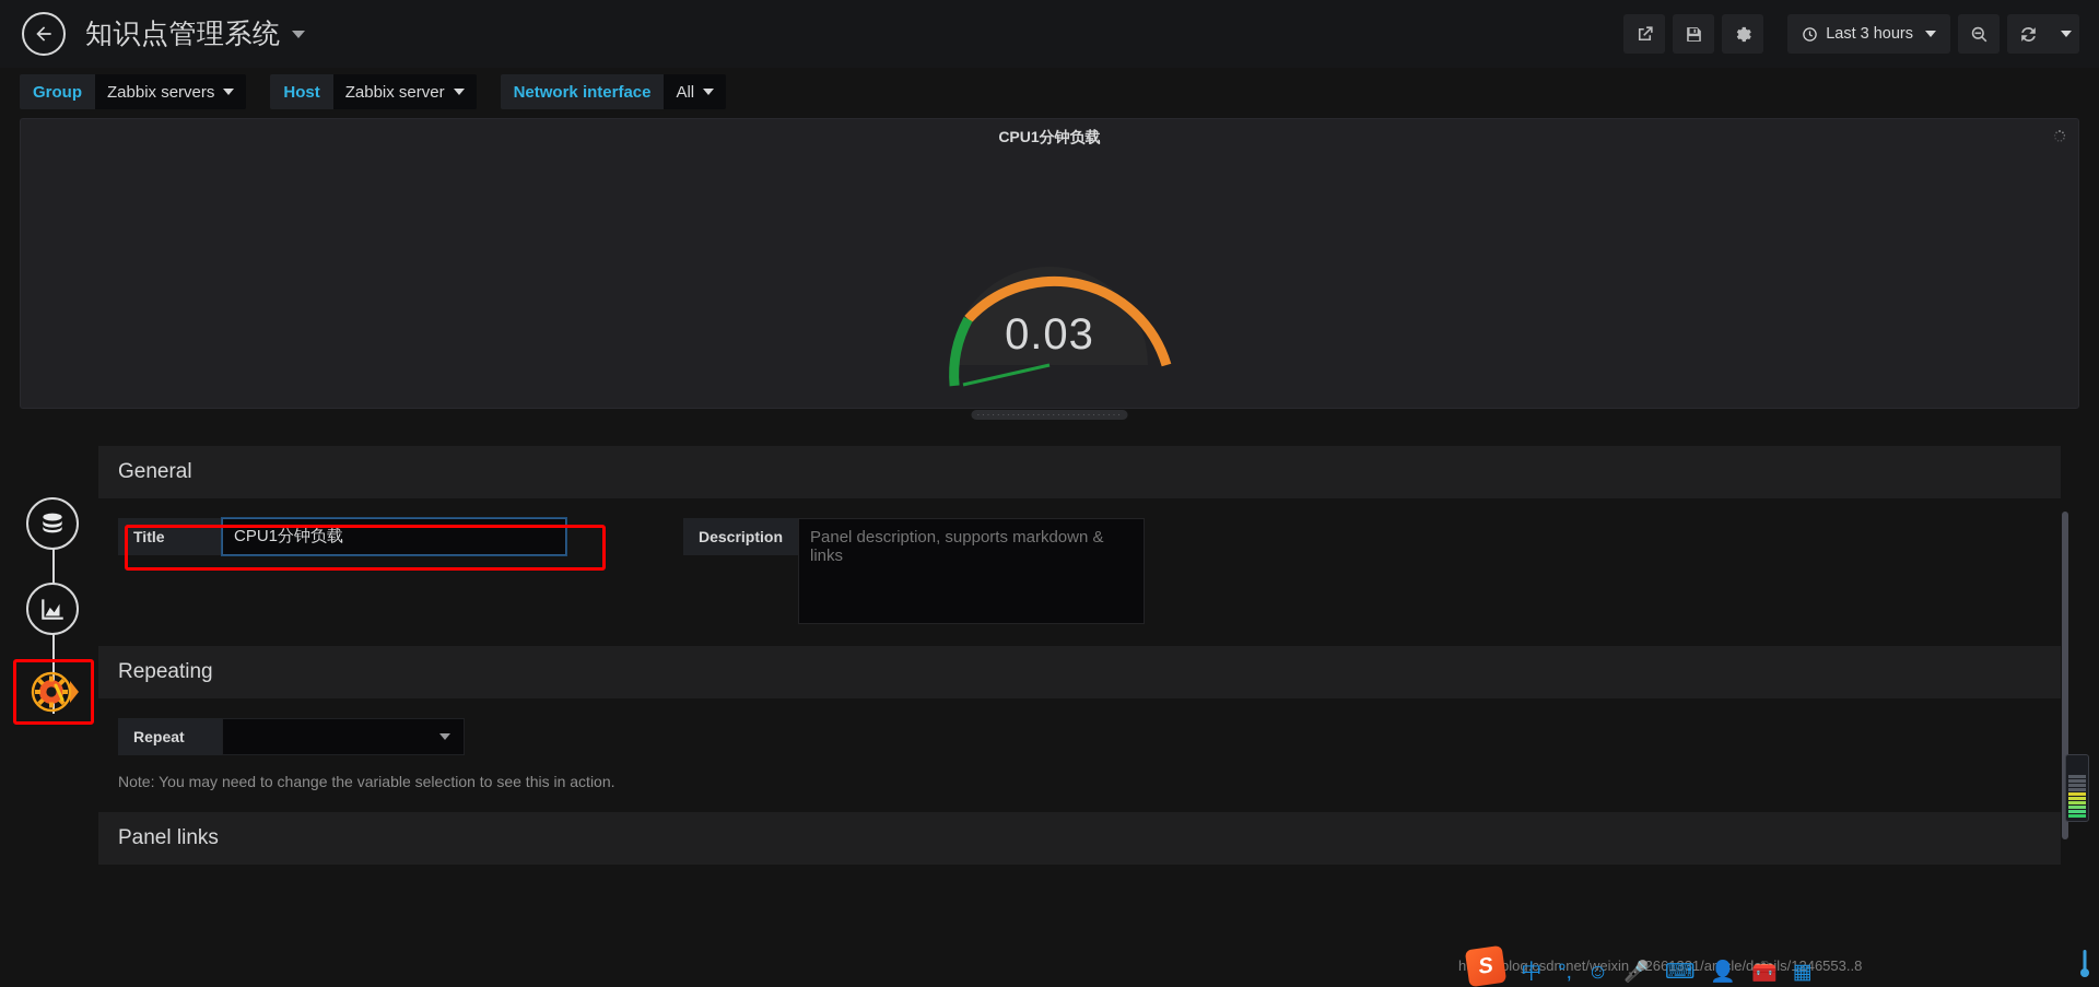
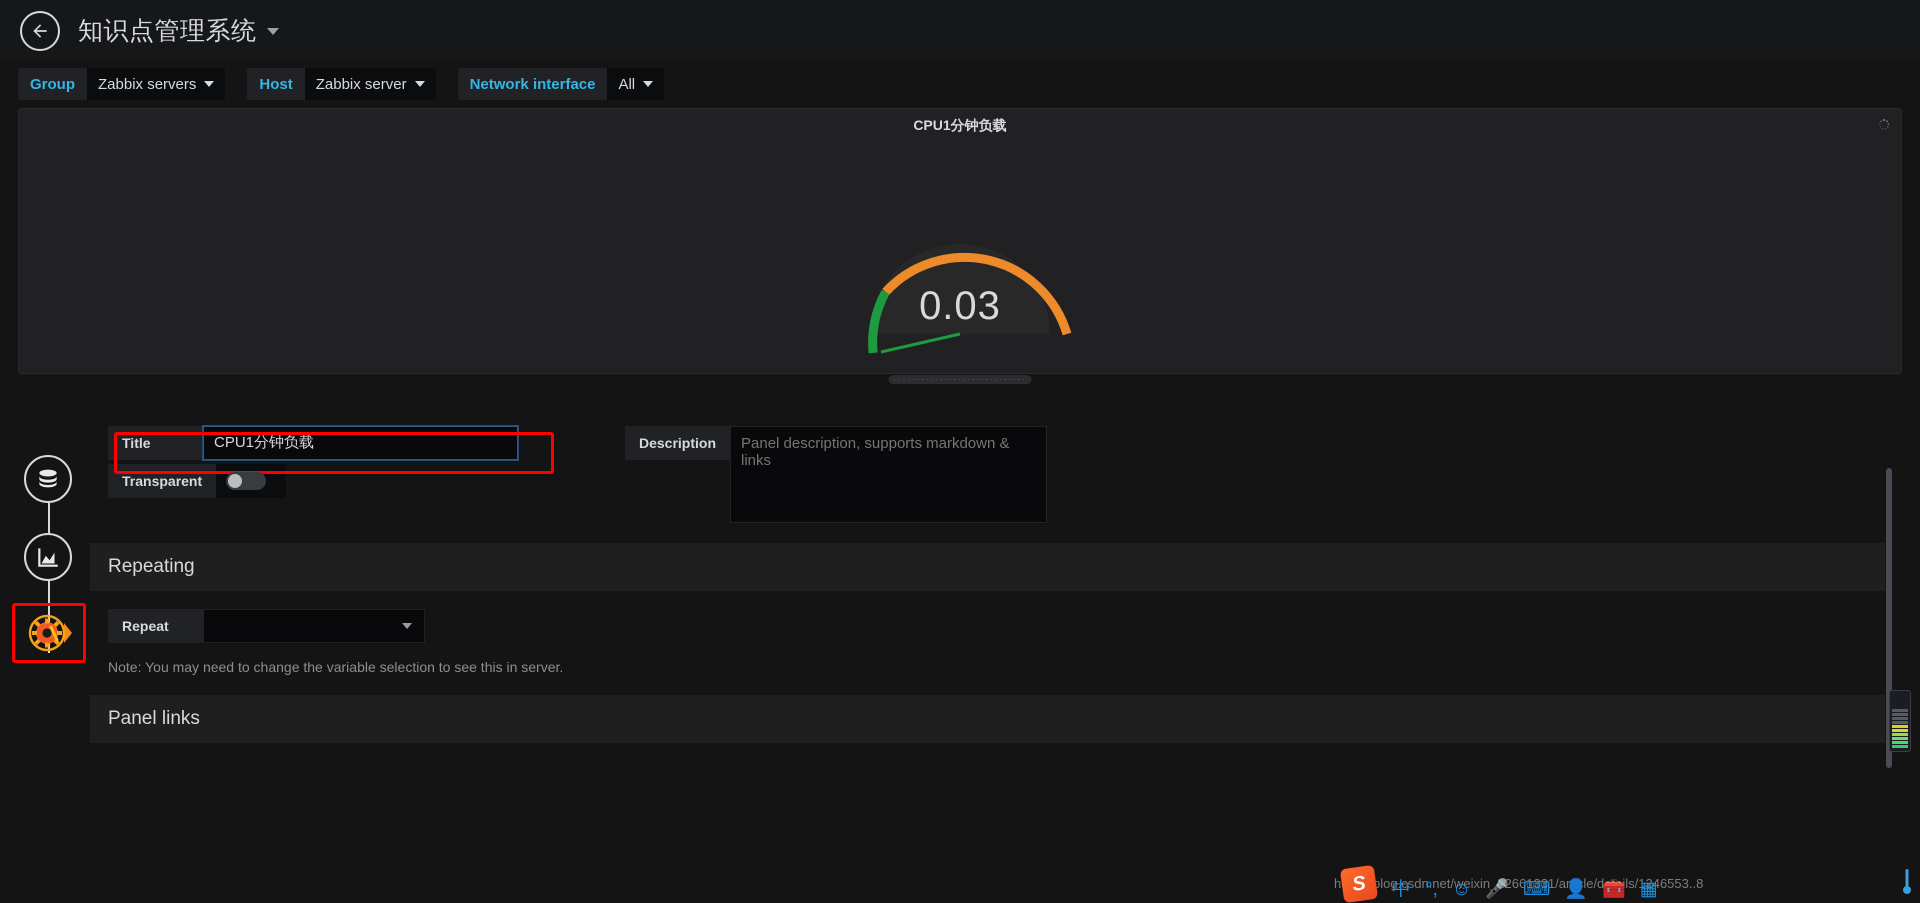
  知识点管理系统
- Last 3 hours
  Group
  Zabbix servers
  Host
  Zabbix server
  Network interface
  All
  CPU1分钟负载
  0.03
  ·····························
- General
  Title
  CPU1分钟负载
+ Transparent
  Description
  Repeating
  Repeat
- Note: You may need to change the variable selection to see this in action.
+ Note: You may need to change the variable selection to see this in server.
  Panel links
  hblog.csdn.net/weixin_42661331/article/details/1246553..8
  中
  °,
  ☺
  🎤
  ⌨
  👤
  🧰
  ▦
